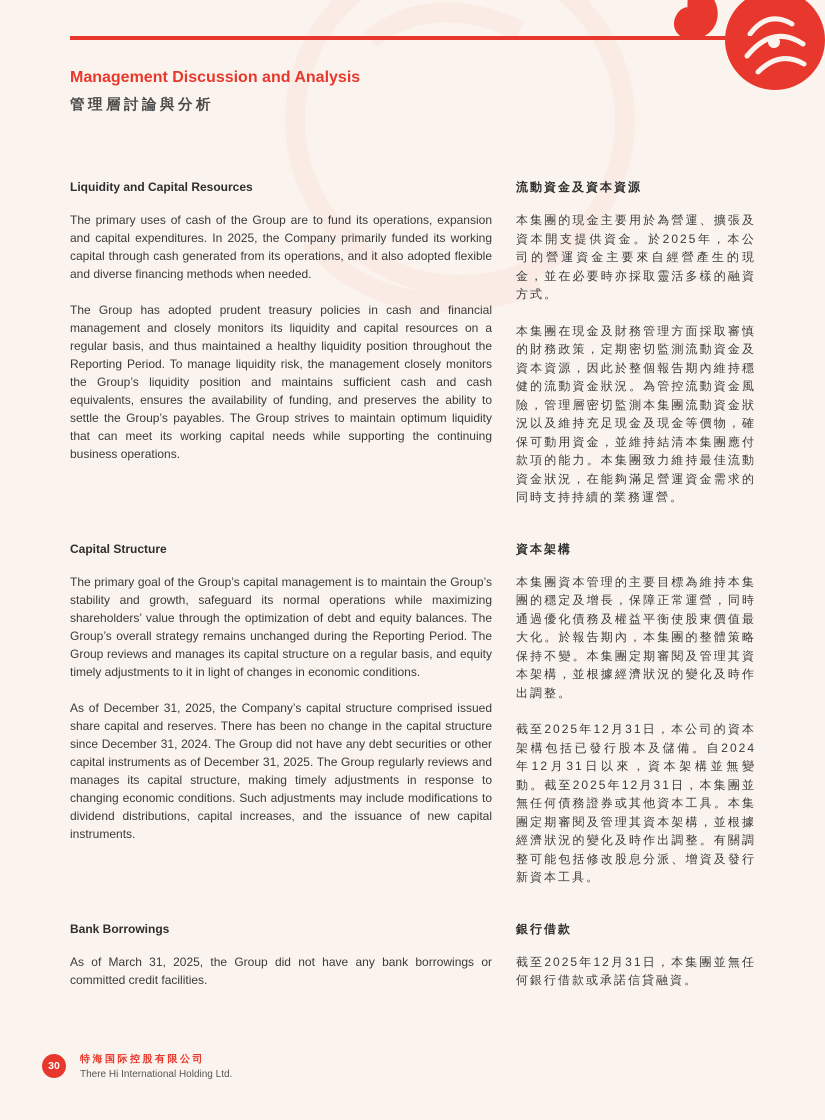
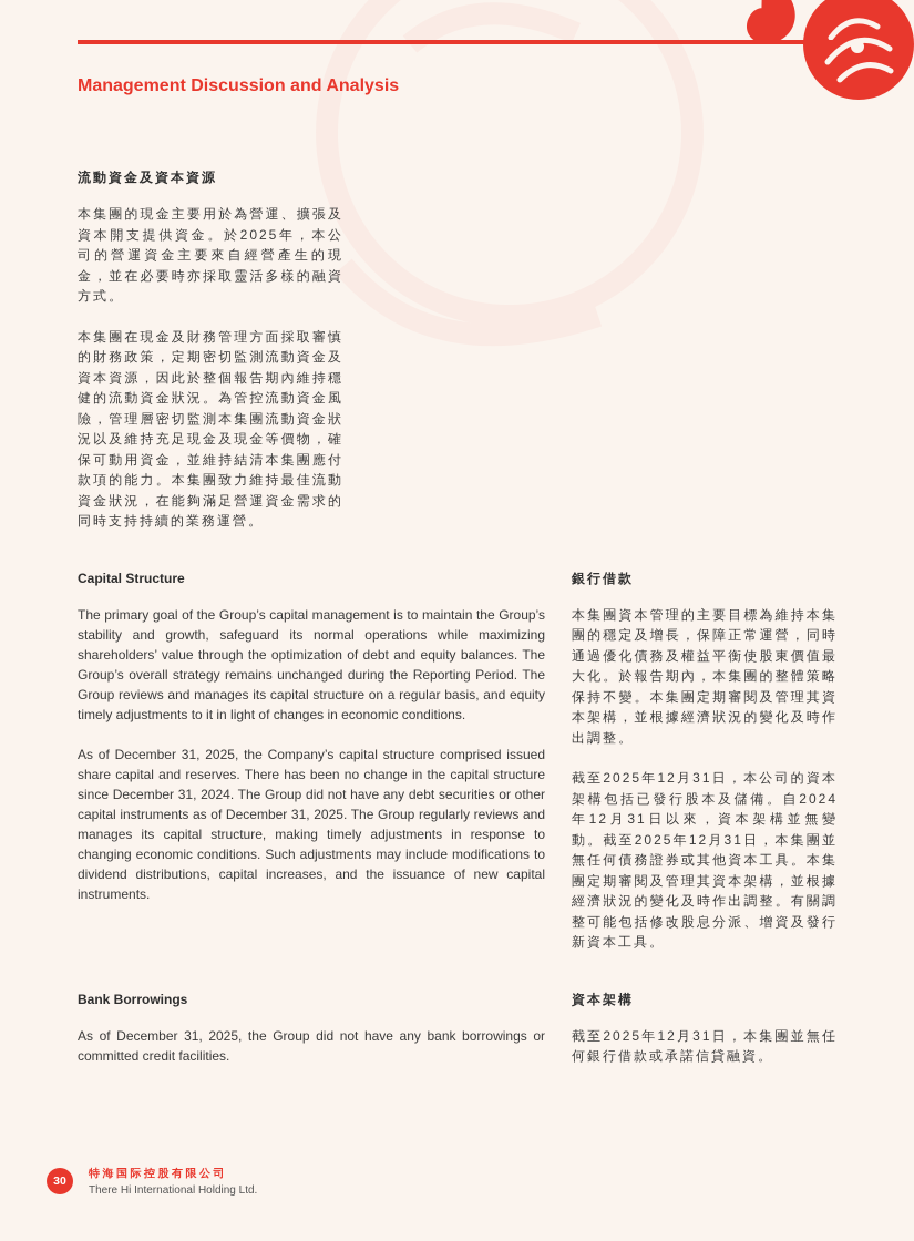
  Management Discussion and Analysis
- 管理層討論與分析
- Liquidity and Capital Resources
- The primary uses of cash of the Group are to fund its operations, expansion and capital expenditures. In 2025, the Company primarily funded its working capital through cash generated from its operations, and it also adopted flexible and diverse financing methods when needed.
- The Group has adopted prudent treasury policies in cash and financial management and closely monitors its liquidity and capital resources on a regular basis, and thus maintained a healthy liquidity position throughout the Reporting Period. To manage liquidity risk, the management closely monitors the Group’s liquidity position and maintains sufficient cash and cash equivalents, ensures the availability of funding, and preserves the ability to settle the Group’s payables. The Group strives to maintain optimum liquidity that can meet its working capital needs while supporting the continuing business operations.
  流動資金及資本資源
  本集團的現金主要用於為營運、擴張及資本開支提供資金。於2025年，本公司的營運資金主要來自經營產生的現金，並在必要時亦採取靈活多樣的融資方式。
  本集團在現金及財務管理方面採取審慎的財務政策，定期密切監測流動資金及資本資源，因此於整個報告期內維持穩健的流動資金狀況。為管控流動資金風險，管理層密切監測本集團流動資金狀況以及維持充足現金及現金等價物，確保可動用資金，並維持結清本集團應付款項的能力。本集團致力維持最佳流動資金狀況，在能夠滿足營運資金需求的同時支持持續的業務運營。
  Capital Structure
  The primary goal of the Group’s capital management is to maintain the Group’s stability and growth, safeguard its normal operations while maximizing shareholders’ value through the optimization of debt and equity balances. The Group’s overall strategy remains unchanged during the Reporting Period. The Group reviews and manages its capital structure on a regular basis, and equity timely adjustments to it in light of changes in economic conditions.
  As of December 31, 2025, the Company’s capital structure comprised issued share capital and reserves. There has been no change in the capital structure since December 31, 2024. The Group did not have any debt securities or other capital instruments as of December 31, 2025. The Group regularly reviews and manages its capital structure, making timely adjustments in response to changing economic conditions. Such adjustments may include modifications to dividend distributions, capital increases, and the issuance of new capital instruments.
- 資本架構
+ 銀行借款
  本集團資本管理的主要目標為維持本集團的穩定及增長，保障正常運營，同時通過優化債務及權益平衡使股東價值最大化。於報告期內，本集團的整體策略保持不變。本集團定期審閱及管理其資本架構，並根據經濟狀況的變化及時作出調整。
  截至2025年12月31日，本公司的資本架構包括已發行股本及儲備。自2024年12月31日以來，資本架構並無變動。截至2025年12月31日，本集團並無任何債務證券或其他資本工具。本集團定期審閱及管理其資本架構，並根據經濟狀況的變化及時作出調整。有關調整可能包括修改股息分派、增資及發行新資本工具。
  Bank Borrowings
- As of March 31, 2025, the Group did not have any bank borrowings or committed credit facilities.
+ As of December 31, 2025, the Group did not have any bank borrowings or committed credit facilities.
- 銀行借款
+ 資本架構
  截至2025年12月31日，本集團並無任何銀行借款或承諾信貸融資。
  30
  特海国际控股有限公司
  There Hi International Holding Ltd.
